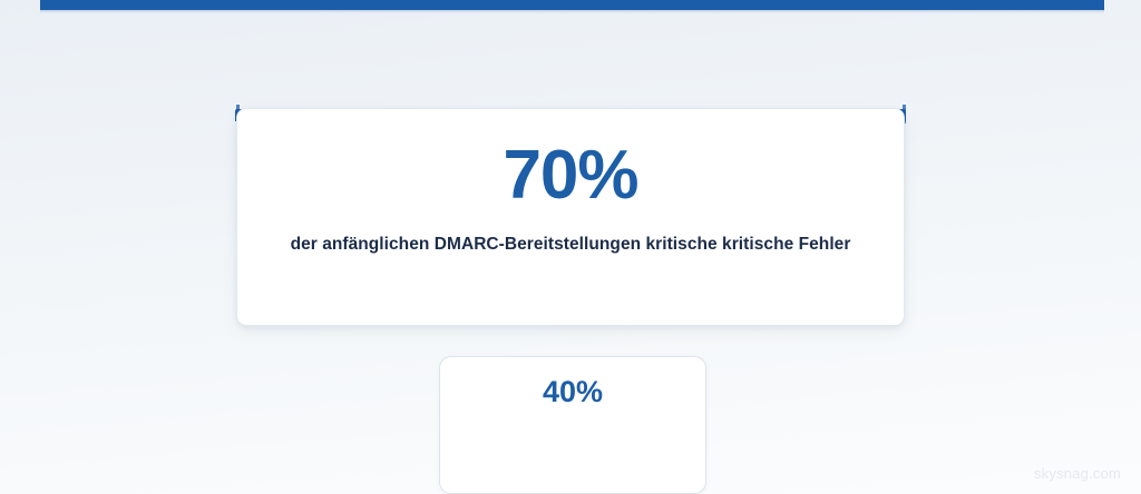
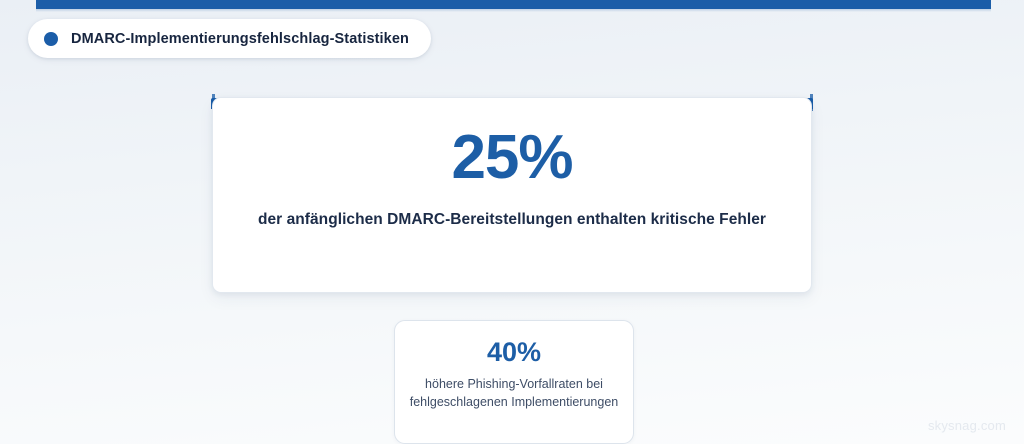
+ DMARC-Implementierungsfehlschlag-Statistiken
- 70%
+ 25%
- der anfänglichen DMARC-Bereitstellungen kritische kritische Fehler
+ der anfänglichen DMARC-Bereitstellungen enthalten kritische Fehler
  40%
+ höhere Phishing-Vorfallraten bei fehlgeschlagenen Implementierungen
